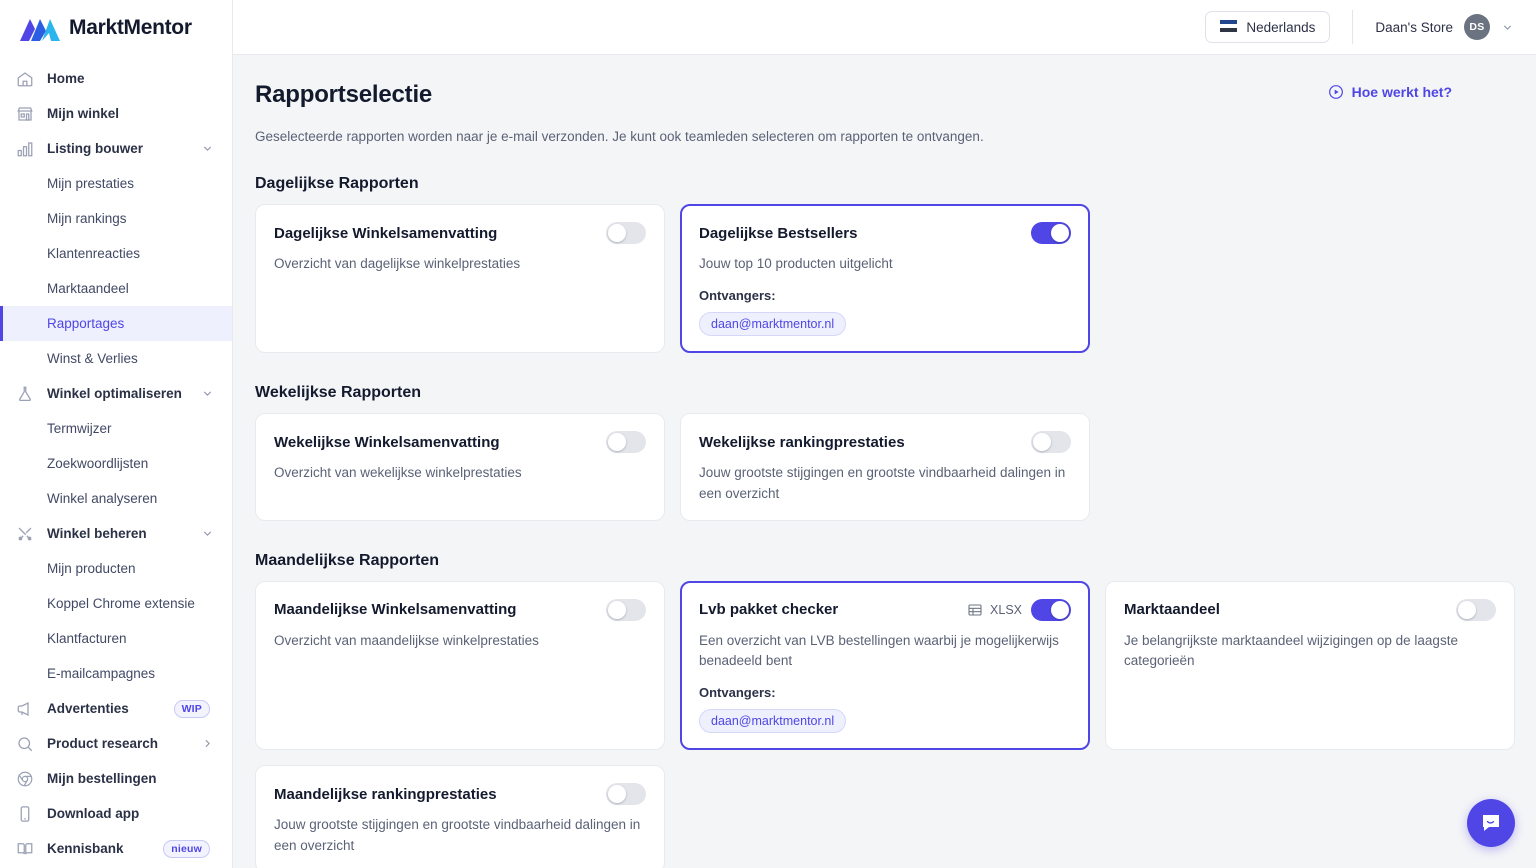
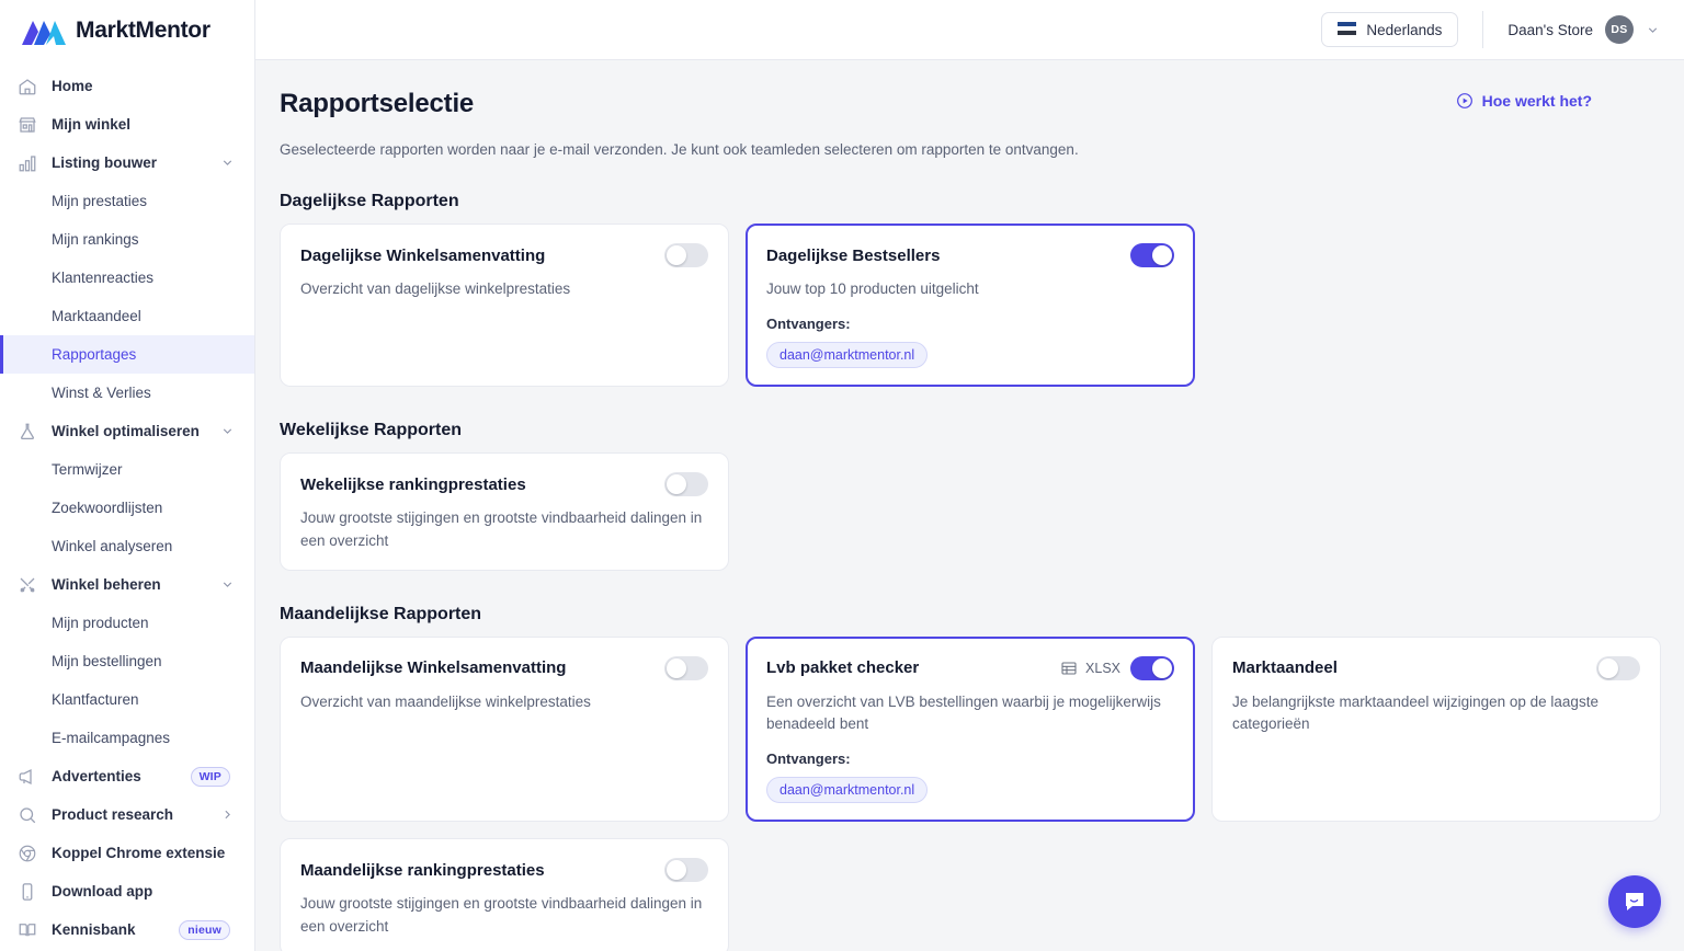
  MarktMentor
  Home
  Mijn winkel
  Listing bouwer
  Mijn prestaties
  Mijn rankings
  Klantenreacties
  Marktaandeel
  Rapportages
  Winst & Verlies
  Winkel optimaliseren
  Termwijzer
  Zoekwoordlijsten
  Winkel analyseren
  Winkel beheren
  Mijn producten
- Koppel Chrome extensie
+ Mijn bestellingen
  Klantfacturen
  E-mailcampagnes
  Advertenties
  WIP
  Product research
- Mijn bestellingen
+ Koppel Chrome extensie
  Download app
  Kennisbank
  nieuw
  Nederlands
  Daan's Store
  DS
  Rapportselectie
  Hoe werkt het?
  Geselecteerde rapporten worden naar je e-mail verzonden. Je kunt ook teamleden selecteren om rapporten te ontvangen.
  Dagelijkse Rapporten
  Dagelijkse Winkelsamenvatting
  Overzicht van dagelijkse winkelprestaties
  Dagelijkse Bestsellers
  Jouw top 10 producten uitgelicht
  Ontvangers:
  daan@marktmentor.nl
  Wekelijkse Rapporten
- Wekelijkse Winkelsamenvatting
- Overzicht van wekelijkse winkelprestaties
  Wekelijkse rankingprestaties
  Jouw grootste stijgingen en grootste vindbaarheid dalingen in een overzicht
  Maandelijkse Rapporten
  Maandelijkse Winkelsamenvatting
  Overzicht van maandelijkse winkelprestaties
  Lvb pakket checker
  XLSX
  Een overzicht van LVB bestellingen waarbij je mogelijkerwijs benadeeld bent
  Ontvangers:
  daan@marktmentor.nl
  Marktaandeel
  Je belangrijkste marktaandeel wijzigingen op de laagste categorieën
  Maandelijkse rankingprestaties
  Jouw grootste stijgingen en grootste vindbaarheid dalingen in een overzicht
